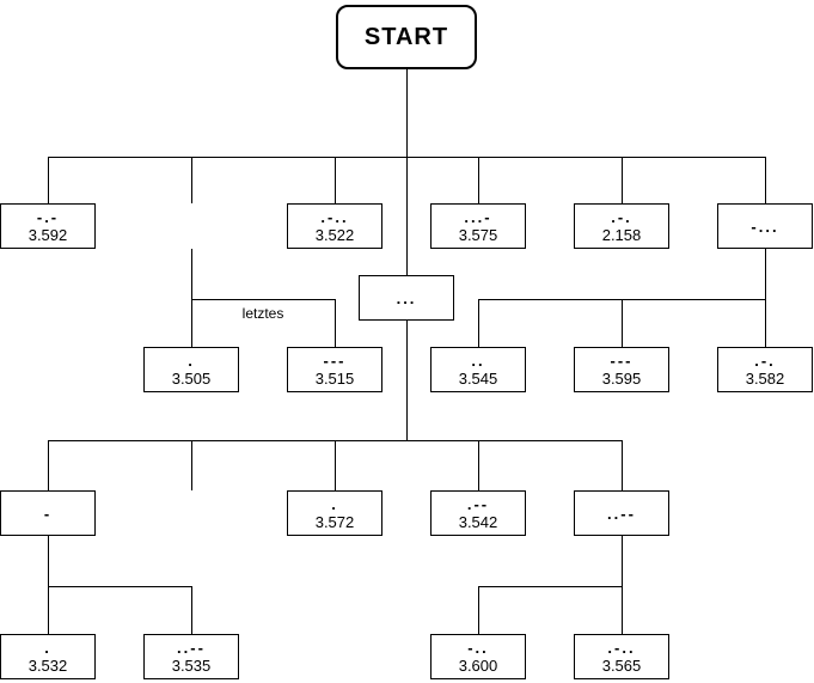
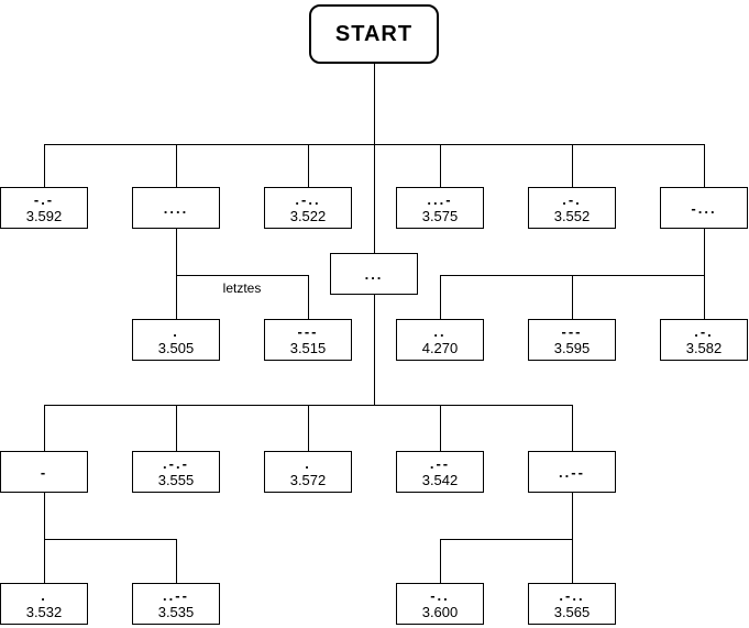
  START
  -.-
  3.592
+ ....
  .-..
  3.522
  ...-
  3.575
  .-.
- 2.158
+ 3.552
  -...
  ...
  letztes
  .
  3.505
  ---
  3.515
  ..
- 3.545
+ 4.270
  ---
  3.595
  .-.
  3.582
  -
+ .-.-
+ 3.555
  .
  3.572
  .--
  3.542
  ..--
  .
  3.532
  ..--
  3.535
  -..
  3.600
  .-..
  3.565
